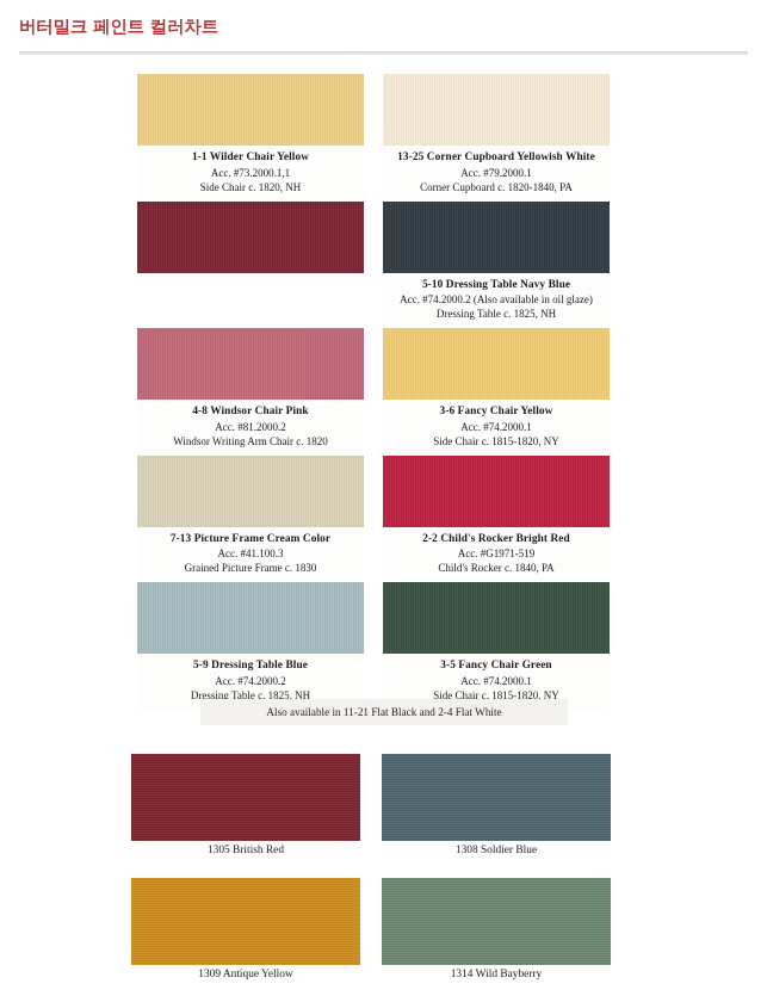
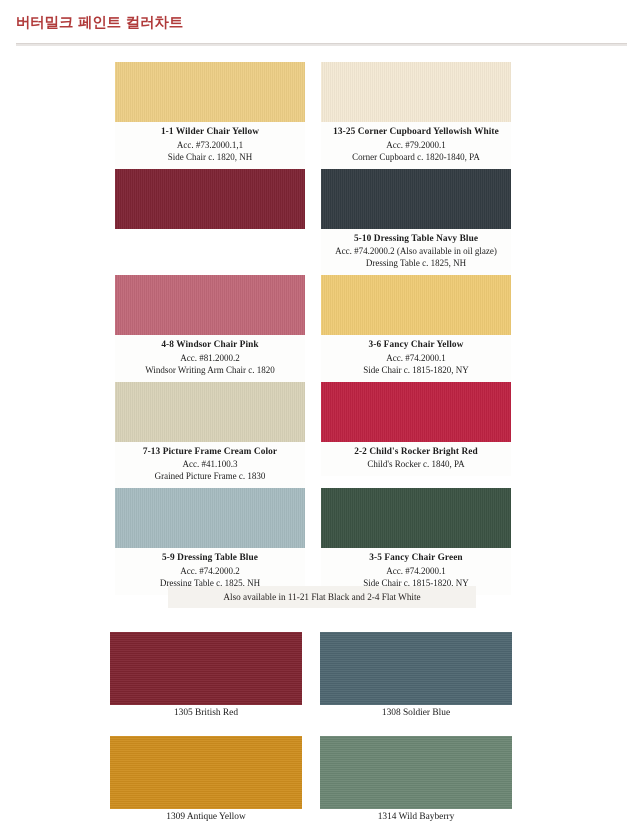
  버터밀크 페인트 컬러차트
  1-1 Wilder Chair Yellow
  Acc. #73.2000.1,1
  Side Chair c. 1820, NH
  13-25 Corner Cupboard Yellowish White
  Acc. #79.2000.1
  Corner Cupboard c. 1820-1840, PA
  5-10 Dressing Table Navy Blue
  Acc. #74.2000.2 (Also available in oil glaze)
  Dressing Table c. 1825, NH
  4-8 Windsor Chair Pink
  Acc. #81.2000.2
  Windsor Writing Arm Chair c. 1820
  3-6 Fancy Chair Yellow
  Acc. #74.2000.1
  Side Chair c. 1815-1820, NY
  7-13 Picture Frame Cream Color
  Acc. #41.100.3
  Grained Picture Frame c. 1830
  2-2 Child's Rocker Bright Red
- Acc. #G1971-519
  Child's Rocker c. 1840, PA
  5-9 Dressing Table Blue
  Acc. #74.2000.2
  Dressing Table c. 1825, NH
  3-5 Fancy Chair Green
  Acc. #74.2000.1
  Side Chair c. 1815-1820, NY
  Also available in 11-21 Flat Black and 2-4 Flat White
  1305 British Red
  1308 Soldier Blue
  1309 Antique Yellow
  1314 Wild Bayberry
